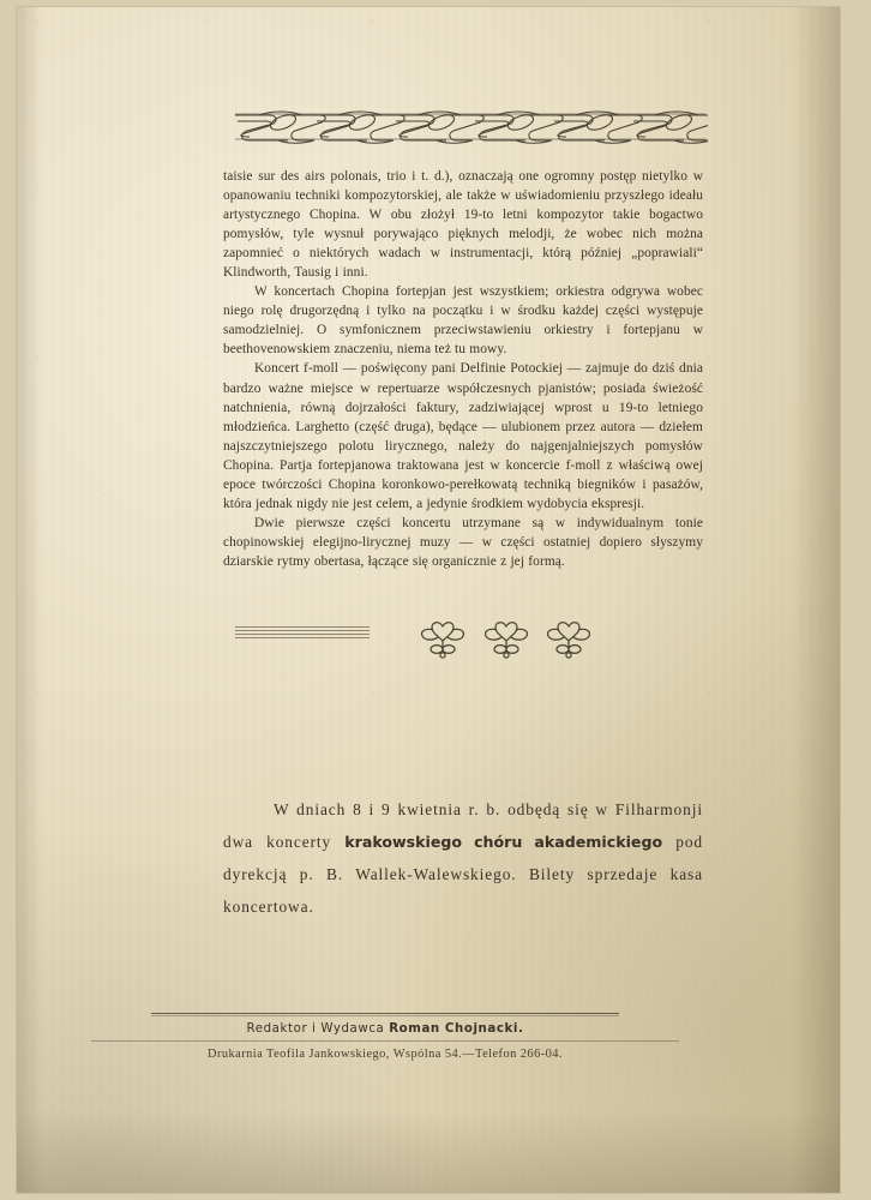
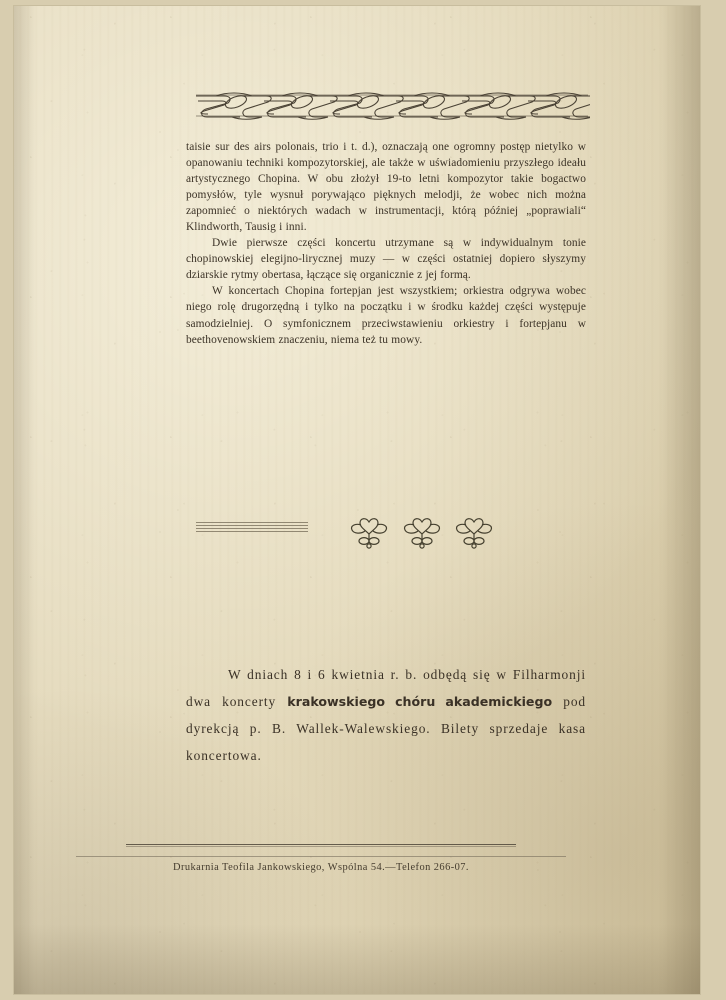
  taisie sur des airs polonais, trio i t. d.), oznaczają one ogromny postęp nietylko w opanowaniu techniki kompozytorskiej, ale także w uświadomieniu przyszłego ideału artystycznego Chopina. W obu złożył 19-to letni kompozytor takie bogactwo pomysłów, tyle wysnuł porywająco pięknych melodji, że wobec nich można zapomnieć o niektórych wadach w instrumentacji, którą później „poprawiali“ Klindworth, Tausig i inni.
- W koncertach Chopina fortepjan jest wszystkiem; orkiestra odgrywa wobec niego rolę drugorzędną i tylko na początku i w środku każdej części występuje samodzielniej. O symfonicznem przeciwstawieniu orkiestry i fortepjanu w beethovenowskiem znaczeniu, niema też tu mowy.
+ Dwie pierwsze części koncertu utrzymane są w indywidualnym tonie chopinowskiej elegijno-lirycznej muzy — w części ostatniej dopiero słyszymy dziarskie rytmy obertasa, łączące się organicznie z jej formą.
- Koncert f-moll — poświęcony pani Delfinie Potockiej — zajmuje do dziś dnia bardzo ważne miejsce w repertuarze współczesnych pjanistów; posiada świeżość natchnienia, równą dojrzałości faktury, zadziwiającej wprost u 19-to letniego młodzieńca. Larghetto (część druga), będące — ulubionem przez autora — dziełem najszczytniejszego polotu lirycznego, należy do najgenjalniejszych pomysłów Chopina. Partja fortepjanowa traktowana jest w koncercie f-moll z właściwą owej epoce twórczości Chopina koronkowo-perełkowatą techniką biegników i pasażów, która jednak nigdy nie jest celem, a jedynie środkiem wydobycia ekspresji.
- Dwie pierwsze części koncertu utrzymane są w indywidualnym tonie chopinowskiej elegijno-lirycznej muzy — w części ostatniej dopiero słyszymy dziarskie rytmy obertasa, łączące się organicznie z jej formą.
+ W koncertach Chopina fortepjan jest wszystkiem; orkiestra odgrywa wobec niego rolę drugorzędną i tylko na początku i w środku każdej części występuje samodzielniej. O symfonicznem przeciwstawieniu orkiestry i fortepjanu w beethovenowskiem znaczeniu, niema też tu mowy.
- W dniach 8 i 9 kwietnia r. b. odbędą się w Filharmonji dwa koncerty krakowskiego chóru akademickiego pod dyrekcją p. B. Wallek-Walewskiego. Bilety sprzedaje kasa koncertowa.
+ W dniach 8 i 6 kwietnia r. b. odbędą się w Filharmonji dwa koncerty krakowskiego chóru akademickiego pod dyrekcją p. B. Wallek-Walewskiego. Bilety sprzedaje kasa koncertowa.
- Redaktor i Wydawca Roman Chojnacki.
- Drukarnia Teofila Jankowskiego, Wspólna 54.—Telefon 266-04.
+ Drukarnia Teofila Jankowskiego, Wspólna 54.—Telefon 266-07.
